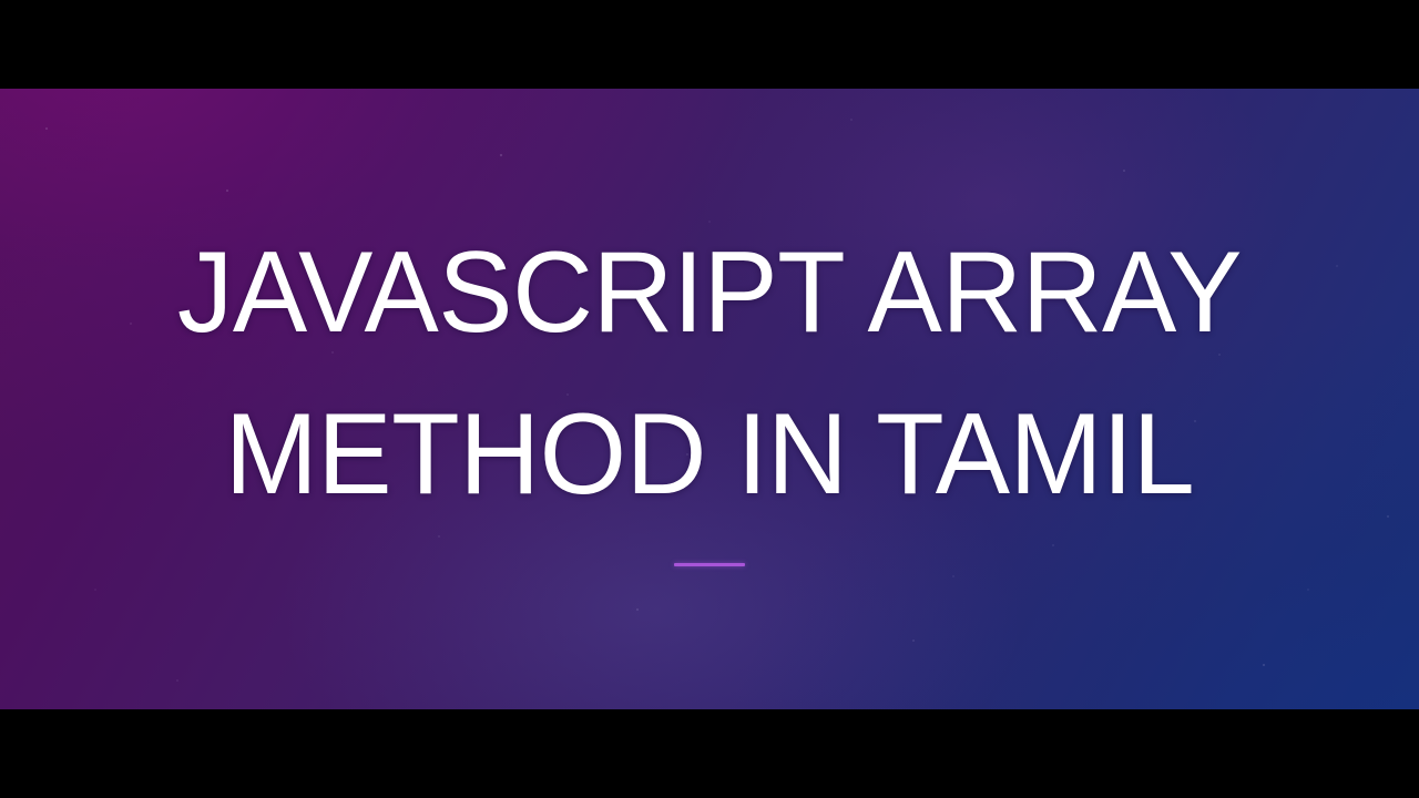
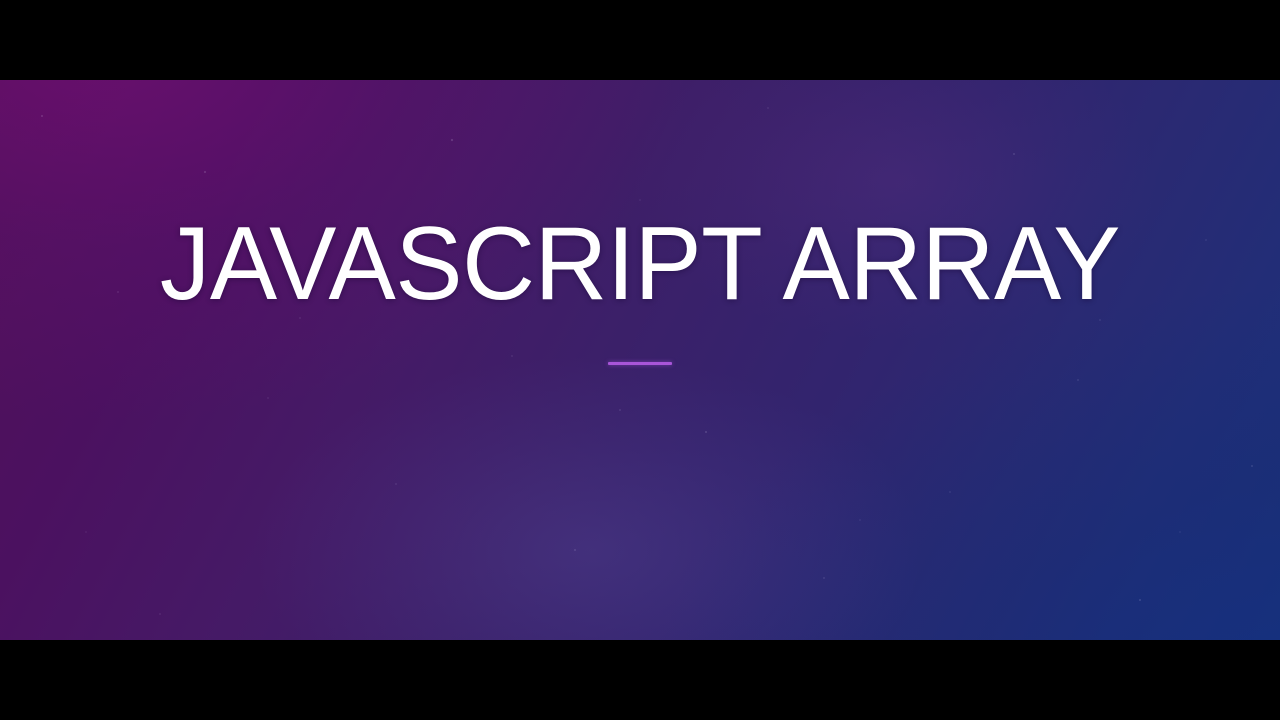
  JAVASCRIPT ARRAY
- METHOD IN TAMIL
